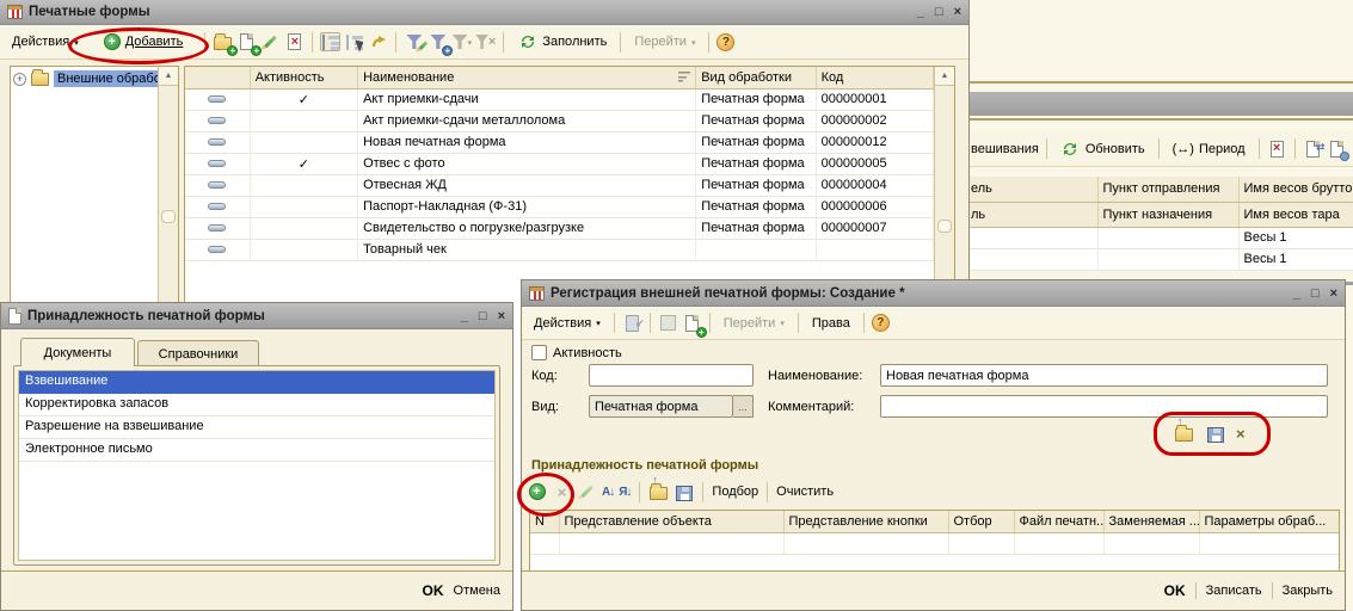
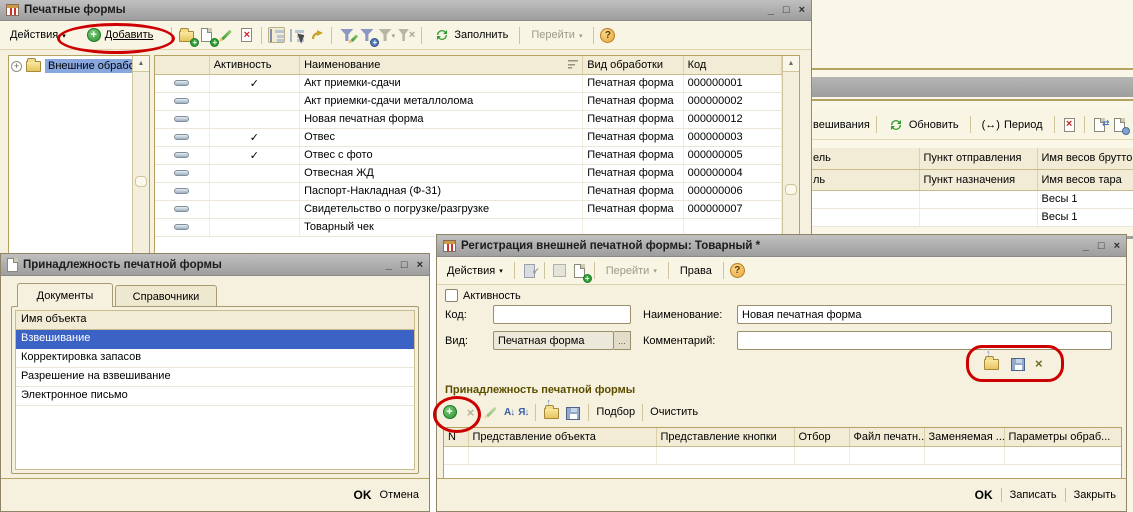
  вешивания
  Обновить
  (↔)
  Период
  ×
  ⇄
  ель	Пункт отправления	Имя весов брутто
  ль	Пункт назначения	Имя весов тара
  		Весы 1
  		Весы 1
  Печатные формы
  _
  □
  ×
  Действия
  +
  Добавить
  +
  +
  ×
  +
  ×
  Заполнить
  Перейти
  ?
  +
  Внешние обраб
  	Активность	Наименование	Вид обработки	Код
  	✓	Акт приемки-сдачи	Печатная форма	000000001
  		Акт приемки-сдачи металлолома	Печатная форма	000000002
  		Новая печатная форма	Печатная форма	000000012
+ 	✓	Отвес	Печатная форма	000000003
  	✓	Отвес с фото	Печатная форма	000000005
  		Отвесная ЖД	Печатная форма	000000004
  		Паспорт-Накладная (Ф-31)	Печатная форма	000000006
  		Свидетельство о погрузке/разгрузке	Печатная форма	000000007
  		Товарный чек
  Принадлежность печатной формы
  _
  □
  ×
  Документы
  Справочники
+ Имя объекта
  Взвешивание
  Корректировка запасов
  Разрешение на взвешивание
  Электронное письмо
  OK
  Отмена
- Регистрация внешней печатной формы: Создание *
+ Регистрация внешней печатной формы: Товарный *
  _
  □
  ×
  Действия
  ↙
  +
  Перейти
  Права
  ?
  Активность
  Код:
  Наименование:
  Новая печатная форма
  Вид:
  Печатная форма
  ...
  Комментарий:
  ↑
  ×
  Принадлежность печатной формы
  +
  ×
  А↓
  Я↓
  ↑
  Подбор
  Очистить
  N	Представление объекта	Представление кнопки	Отбор	Файл печатн..	Заменяемая ...	Параметры обраб...
  OK
  Записать
  Закрыть
